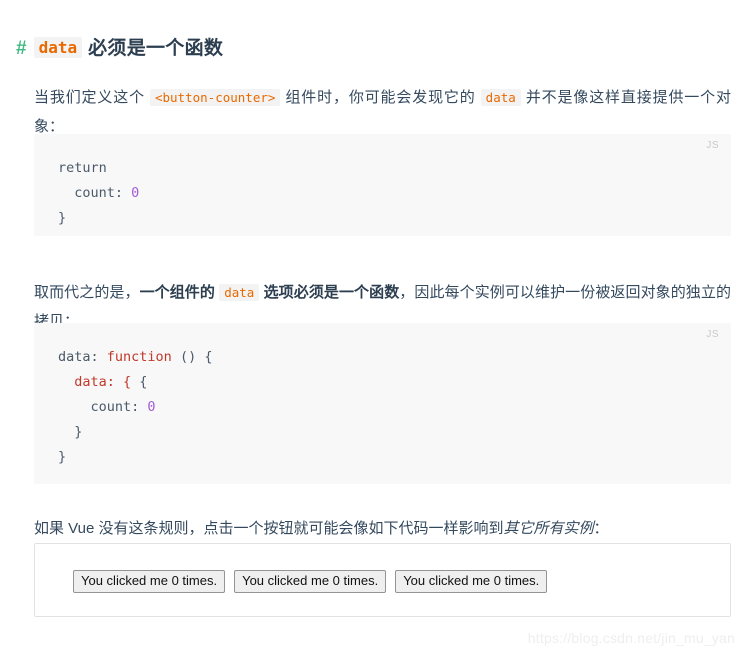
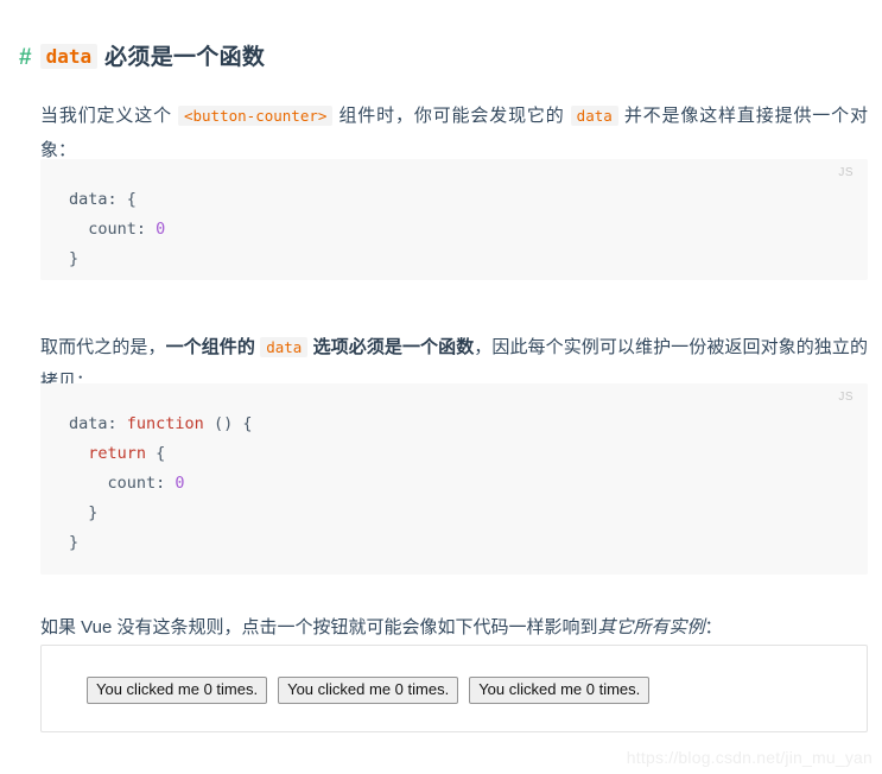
  # data 必须是一个函数
  当我们定义这个 <button-counter> 组件时，你可能会发现它的 data 并不是像这样直接提供一个对象：
  JS
- return count: 0 }
+ data: { count: 0 }
  取而代之的是，一个组件的 data 选项必须是一个函数，因此每个实例可以维护一份被返回对象的独立的拷贝：
  JS
- data: function () { data: { { count: 0 } }
+ data: function () { return { count: 0 } }
  如果 Vue 没有这条规则，点击一个按钮就可能会像如下代码一样影响到其它所有实例：
  You clicked me 0 times.
  You clicked me 0 times.
  You clicked me 0 times.
